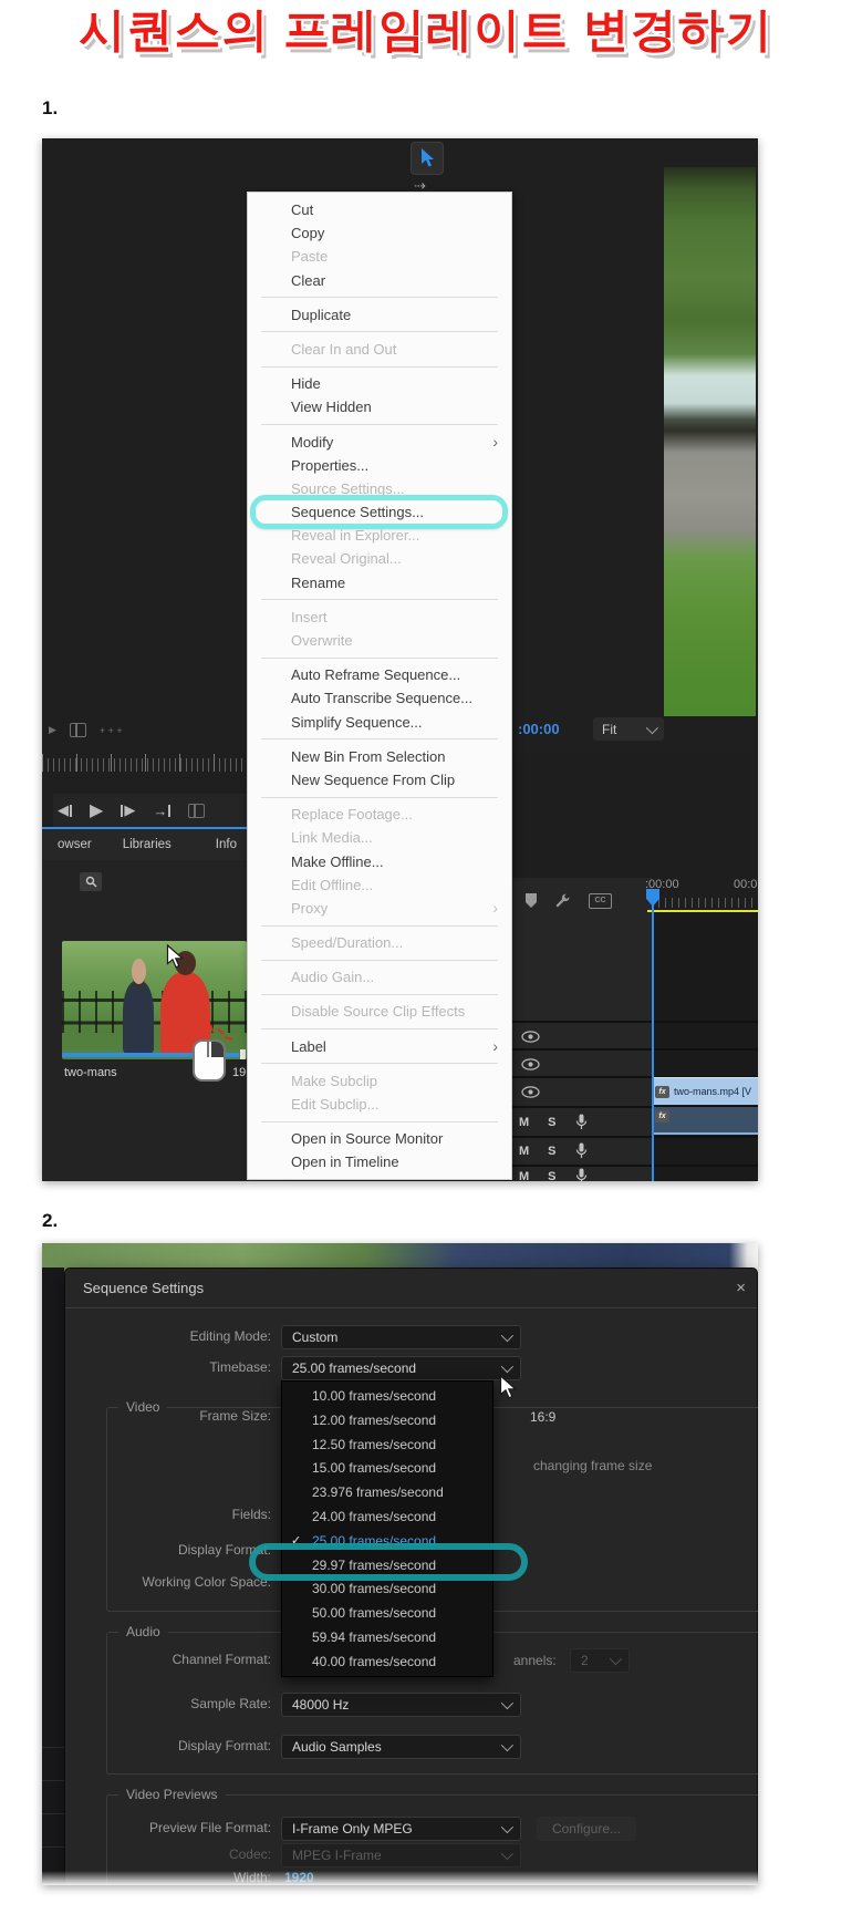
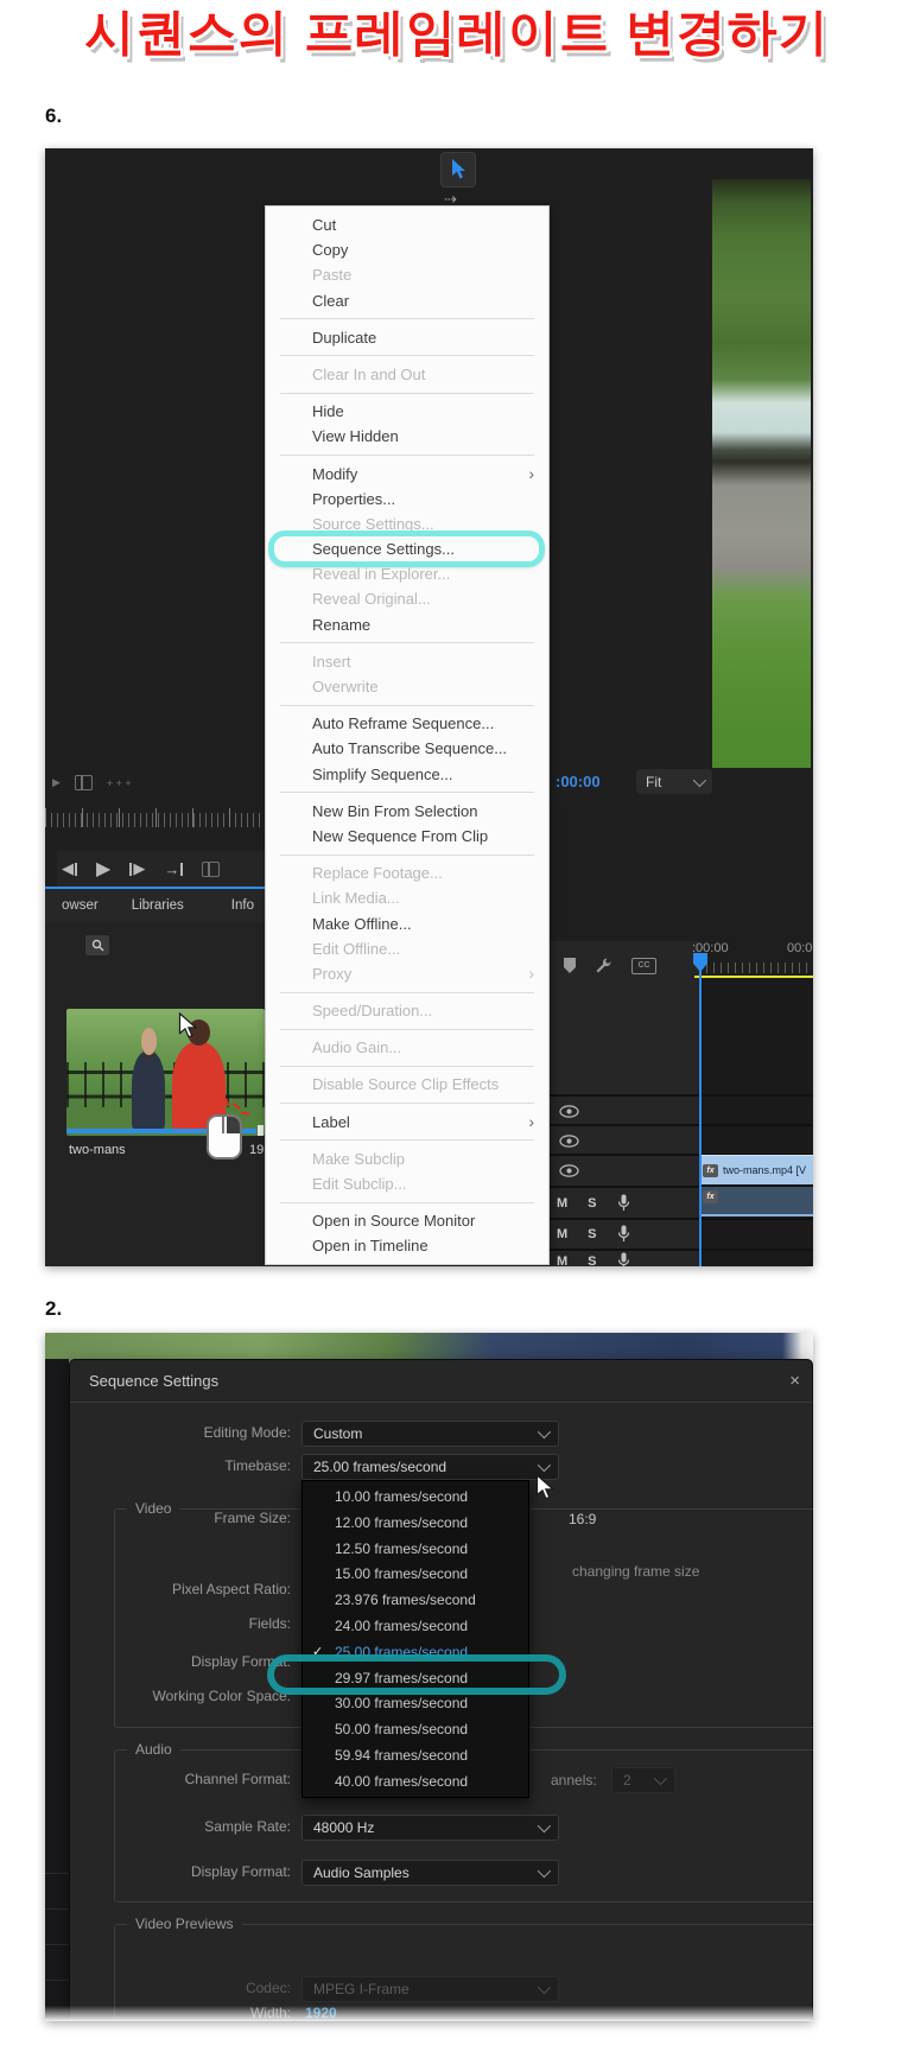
  시퀀스의 프레임레이트 변경하기
- 1.
+ 6.
  ⇢
  :00:00
  Fit
  ▶
  + + +
  ◀
  ▶
  ▶
  →
  owser
  Libraries
  Info
  two-mans
  19
  :00:00
  00:0
  two-mans.mp4 [V
  M
  S
  M
  S
  M
  S
  Cut
  Copy
  Paste
  Clear
  Duplicate
  Clear In and Out
  Hide
  View Hidden
  Modify
  ›
  Properties...
  Source Settings...
  Sequence Settings...
  Reveal in Explorer...
  Reveal Original...
  Rename
  Insert
  Overwrite
  Auto Reframe Sequence...
  Auto Transcribe Sequence...
  Simplify Sequence...
  New Bin From Selection
  New Sequence From Clip
  Replace Footage...
  Link Media...
  Make Offline...
  Edit Offline...
  Proxy
  ›
  Speed/Duration...
  Audio Gain...
  Disable Source Clip Effects
  Label
  ›
  Make Subclip
  Edit Subclip...
  Open in Source Monitor
  Open in Timeline
  2.
  Sequence Settings
  ×
  Editing Mode:
  Custom
  Timebase:
  25.00 frames/second
  Video
  Frame Size:
  16:9
  changing frame size
+ Pixel Aspect Ratio:
  Fields:
  Display Format:
  Working Color Space:
  Audio
  Channel Format:
  annels:
  2
  Sample Rate:
  48000 Hz
  Display Format:
  Audio Samples
  Video Previews
- Preview File Format:
- I-Frame Only MPEG
- Configure...
  Codec:
  MPEG I-Frame
  10.00 frames/second
  12.00 frames/second
  12.50 frames/second
  15.00 frames/second
  23.976 frames/second
  24.00 frames/second
  ✓
  25.00 frames/second
  29.97 frames/second
  30.00 frames/second
  50.00 frames/second
  59.94 frames/second
  40.00 frames/second
